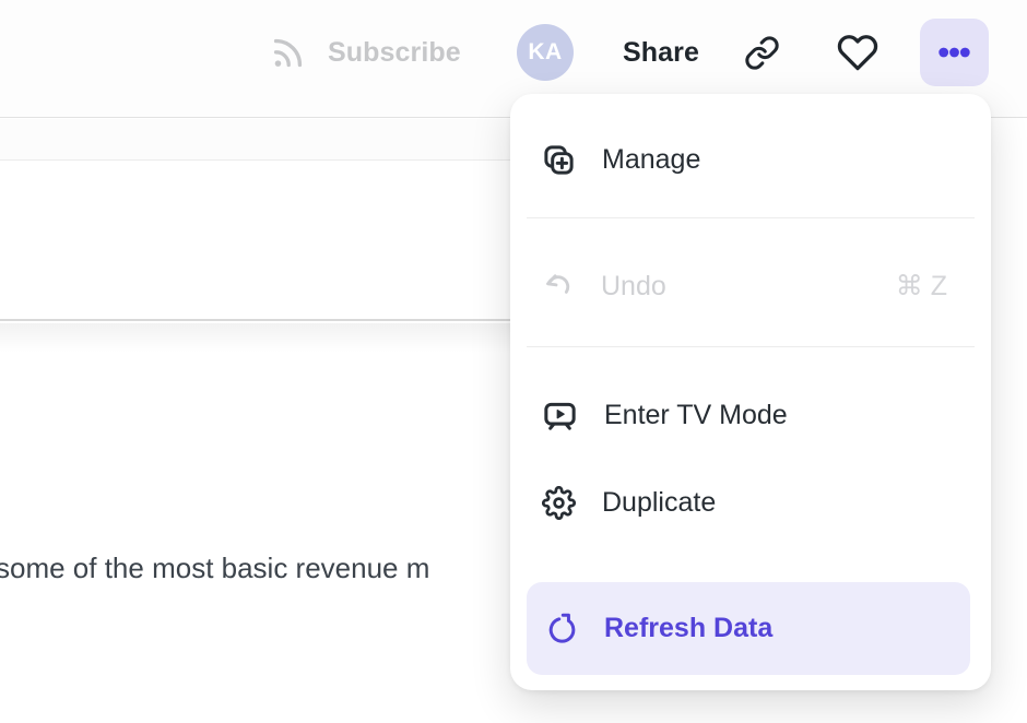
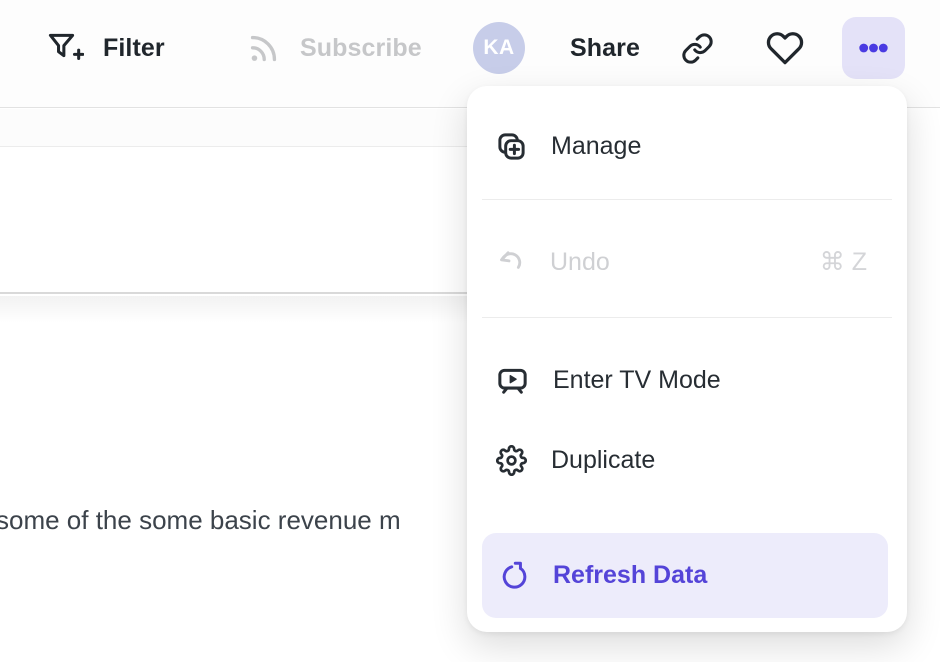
- some of the most basic revenue m
+ some of the some basic revenue m
+ Filter
  Subscribe
  KA
  Share
  Manage
  Undo
  ⌘ Z
  Enter TV Mode
  Duplicate
  Refresh Data
